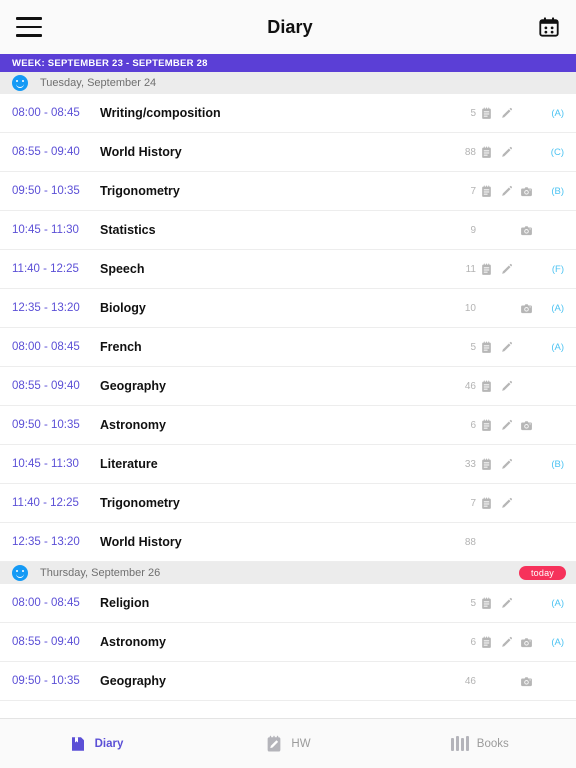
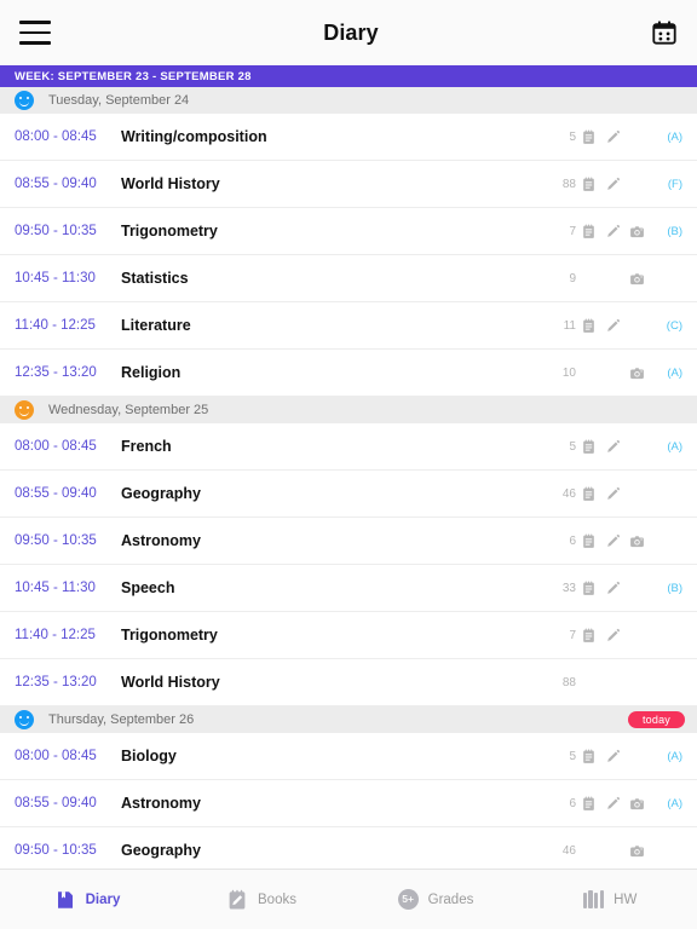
  Diary
  WEEK: SEPTEMBER 23 - SEPTEMBER 28
  Tuesday, September 24
  08:00 - 08:45
  Writing/composition
  5
  (A)
  08:55 - 09:40
  World History
  88
- (C)
+ (F)
  09:50 - 10:35
  Trigonometry
  7
  (B)
  10:45 - 11:30
  Statistics
  9
  11:40 - 12:25
- Speech
+ Literature
  11
- (F)
+ (C)
  12:35 - 13:20
- Biology
+ Religion
  10
  (A)
+ Wednesday, September 25
  08:00 - 08:45
  French
  5
  (A)
  08:55 - 09:40
  Geography
  46
  09:50 - 10:35
  Astronomy
  6
  10:45 - 11:30
- Literature
+ Speech
  33
  (B)
  11:40 - 12:25
  Trigonometry
  7
  12:35 - 13:20
  World History
  88
  Thursday, September 26
  today
  08:00 - 08:45
- Religion
+ Biology
  5
  (A)
  08:55 - 09:40
  Astronomy
  6
  (A)
  09:50 - 10:35
  Geography
  46
  Diary
- HW
+ Books
+ 5+
+ Grades
- Books
+ HW
